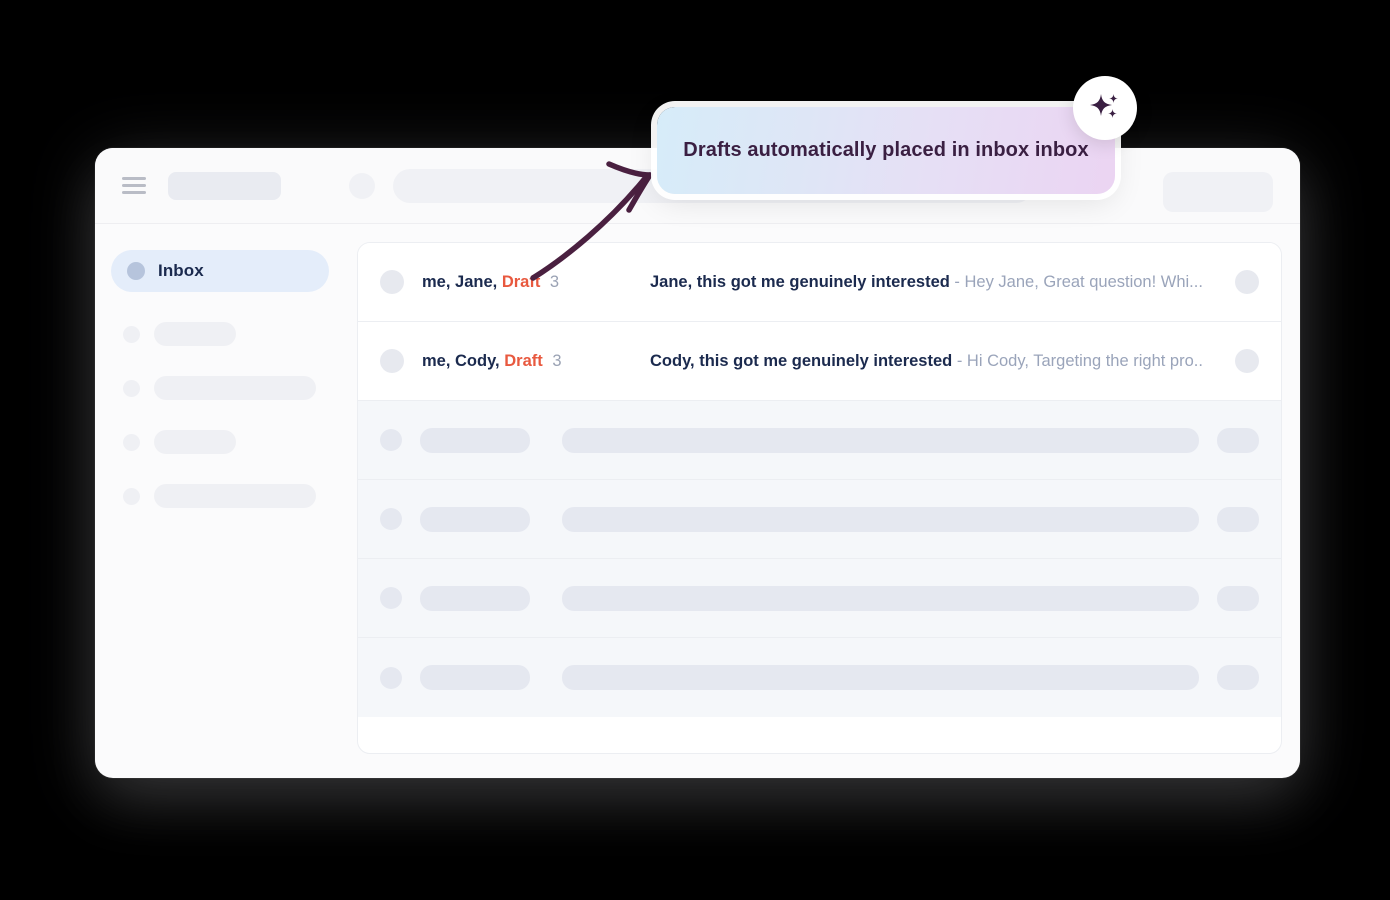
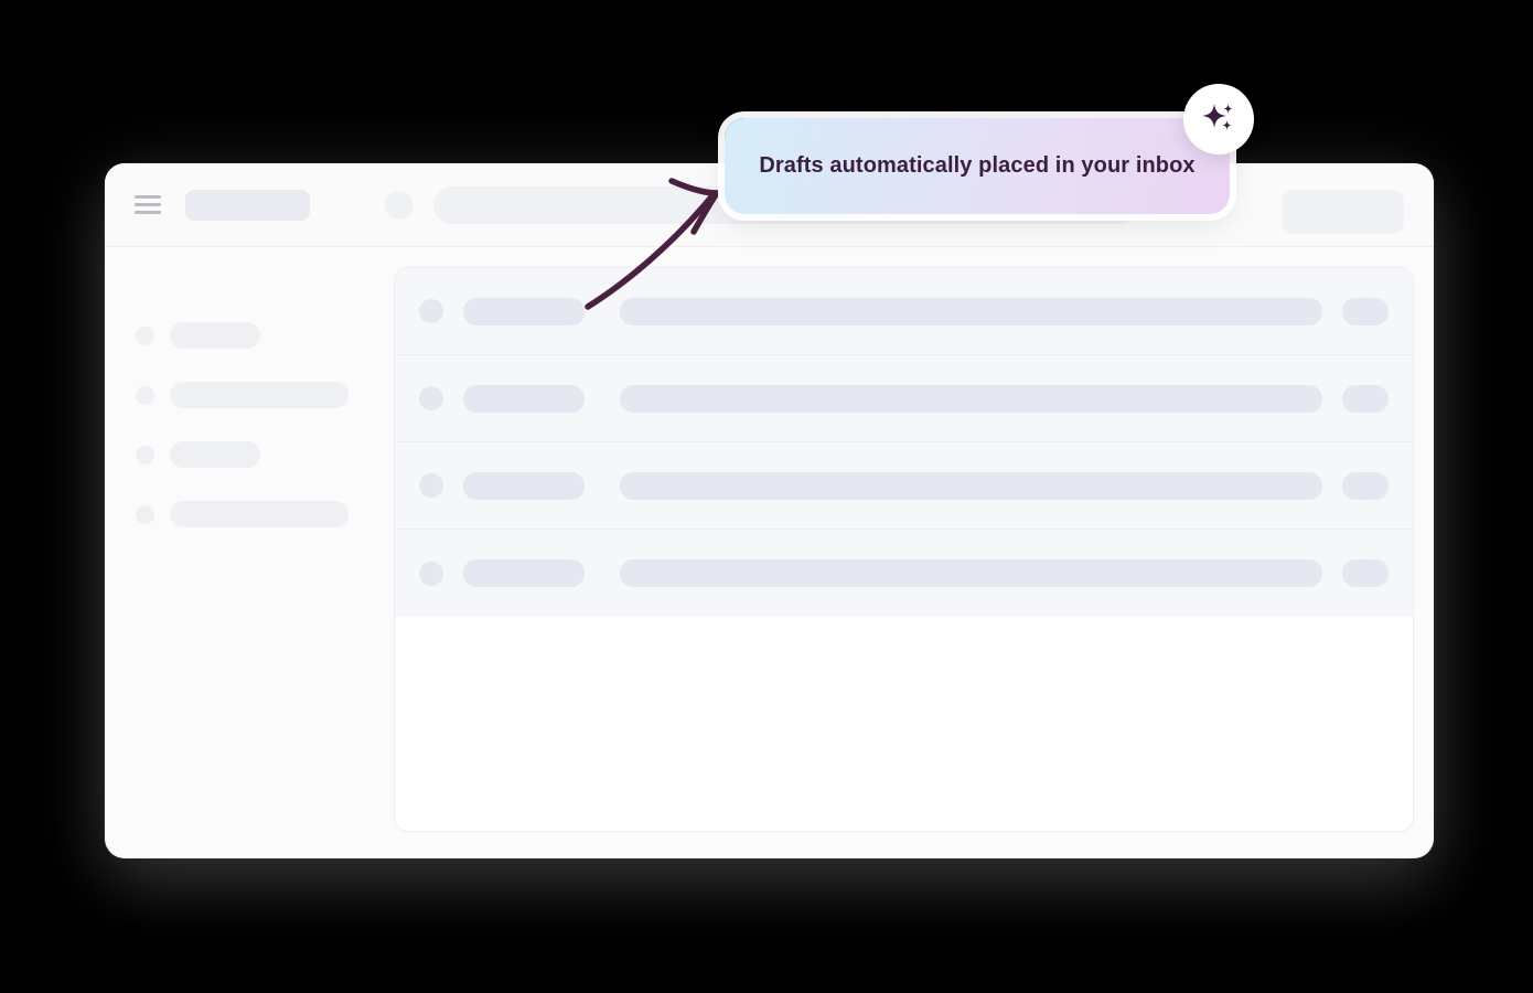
- Inbox
- me, Jane, Draft 3
- Jane, this got me genuinely interested - Hey Jane, Great question! Whi...
- me, Cody, Draft 3
- Cody, this got me genuinely interested - Hi Cody, Targeting the right pro..
- Drafts automatically placed in inbox inbox
+ Drafts automatically placed in your inbox
